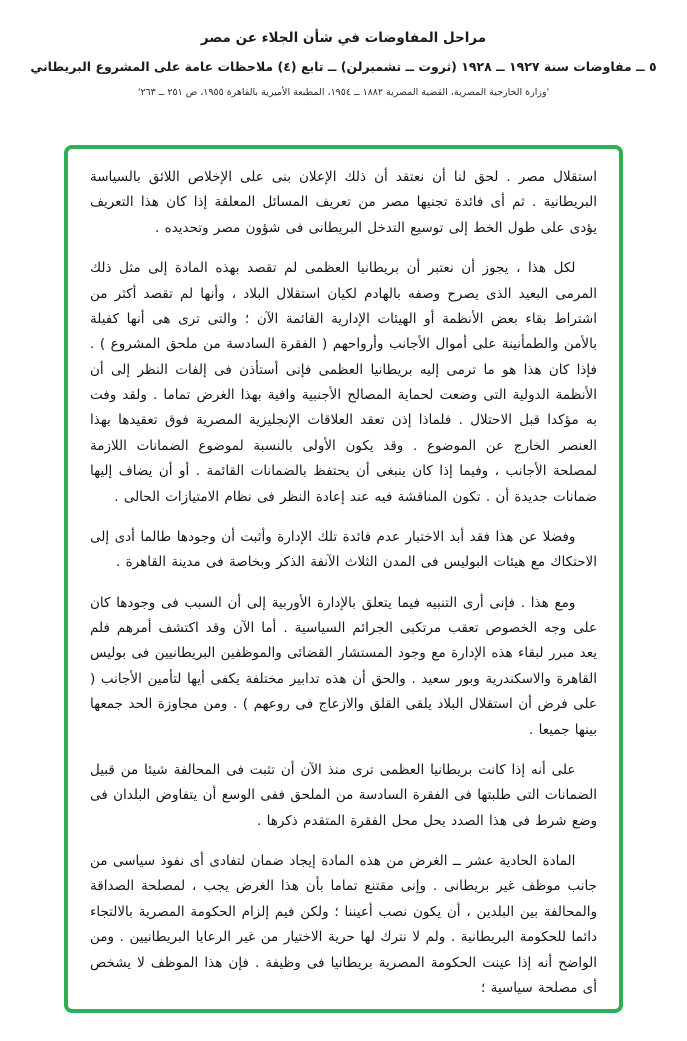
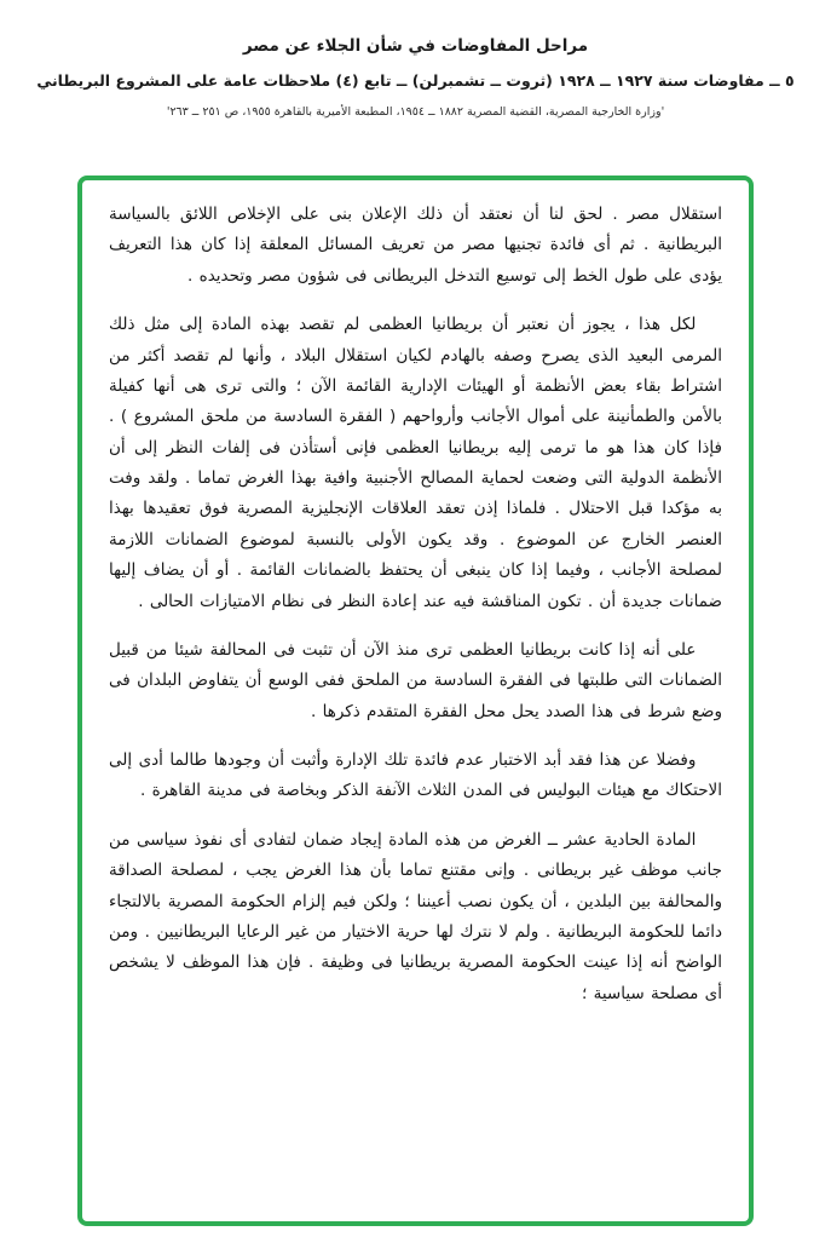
  مراحل المفاوضات في شأن الجلاء عن مصر
  ٥ ــ مفاوضات سنة ١٩٢٧ ــ ١٩٢٨ (ثروت ــ تشمبرلن) ــ تابع (٤) ملاحظات عامة على المشروع البريطاني
  'وزارة الخارجية المصرية، القضية المصرية ١٨٨٢ ــ ١٩٥٤، المطبعة الأميرية بالقاهرة ١٩٥٥، ص ٢٥١ ــ ٢٦٣'
  استقلال مصر . لحق لنا أن نعتقد أن ذلك الإعلان بنى على الإخلاص اللائق بالسياسة البريطانية . ثم أى فائدة تجنيها مصر من تعريف المسائل المعلقة إذا كان هذا التعريف يؤدى على طول الخط إلى توسيع التدخل البريطانى فى شؤون مصر وتحديده .
  لكل هذا ، يجوز أن نعتبر أن بريطانيا العظمى لم تقصد بهذه المادة إلى مثل ذلك المرمى البعيد الذى يصرح وصفه بالهادم لكيان استقلال البلاد ، وأنها لم تقصد أكثر من اشتراط بقاء بعض الأنظمة أو الهيئات الإدارية القائمة الآن ؛ والتى ترى هى أنها كفيلة بالأمن والطمأنينة على أموال الأجانب وأرواحهم ( الفقرة السادسة من ملحق المشروع ) . فإذا كان هذا هو ما ترمى إليه بريطانيا العظمى فإنى أستأذن فى إلفات النظر إلى أن الأنظمة الدولية التى وضعت لحماية المصالح الأجنبية وافية بهذا الغرض تماما . ولقد وفت به مؤكدا قبل الاحتلال . فلماذا إذن تعقد العلاقات الإنجليزية المصرية فوق تعقيدها بهذا العنصر الخارج عن الموضوع . وقد يكون الأولى بالنسبة لموضوع الضمانات اللازمة لمصلحة الأجانب ، وفيما إذا كان ينبغى أن يحتفظ بالضمانات القائمة . أو أن يضاف إليها ضمانات جديدة أن . تكون المناقشة فيه عند إعادة النظر فى نظام الامتيازات الحالى .
- وفضلا عن هذا فقد أبد الاختبار عدم فائدة تلك الإدارة وأثبت أن وجودها طالما أدى إلى الاحتكاك مع هيئات البوليس فى المدن الثلاث الآنفة الذكر وبخاصة فى مدينة القاهرة .
+ على أنه إذا كانت بريطانيا العظمى ترى منذ الآن أن تثبت فى المحالفة شيئا من قبيل الضمانات التى طلبتها فى الفقرة السادسة من الملحق ففى الوسع أن يتفاوض البلدان فى وضع شرط فى هذا الصدد يحل محل الفقرة المتقدم ذكرها .
- ومع هذا . فإنى أرى التنبيه فيما يتعلق بالإدارة الأوربية إلى أن السبب فى وجودها كان على وجه الخصوص تعقب مرتكبى الجرائم السياسية . أما الآن وقد اكتشف أمرهم فلم يعد مبرر لبقاء هذه الإدارة مع وجود المستشار القضائى والموظفين البريطانيين فى بوليس القاهرة والاسكندرية وبور سعيد . والحق أن هذه تدابير مختلفة يكفى أيها لتأمين الأجانب ( على فرض أن استقلال البلاد يلقى القلق والازعاج فى روعهم ) . ومن مجاوزة الحد جمعها بينها جميعا .
- على أنه إذا كانت بريطانيا العظمى ترى منذ الآن أن تثبت فى المحالفة شيئا من قبيل الضمانات التى طلبتها فى الفقرة السادسة من الملحق ففى الوسع أن يتفاوض البلدان فى وضع شرط فى هذا الصدد يحل محل الفقرة المتقدم ذكرها .
+ وفضلا عن هذا فقد أبد الاختبار عدم فائدة تلك الإدارة وأثبت أن وجودها طالما أدى إلى الاحتكاك مع هيئات البوليس فى المدن الثلاث الآنفة الذكر وبخاصة فى مدينة القاهرة .
  المادة الحادية عشر ــ الغرض من هذه المادة إيجاد ضمان لتفادى أى نفوذ سياسى من جانب موظف غير بريطانى . وإنى مقتنع تماما بأن هذا الغرض يجب ، لمصلحة الصداقة والمحالفة بين البلدين ، أن يكون نصب أعيننا ؛ ولكن فيم إلزام الحكومة المصرية بالالتجاء دائما للحكومة البريطانية . ولم لا نترك لها حرية الاختيار من غير الرعايا البريطانيين . ومن الواضح أنه إذا عينت الحكومة المصرية بريطانيا فى وظيفة . فإن هذا الموظف لا يشخص أى مصلحة سياسية ؛
